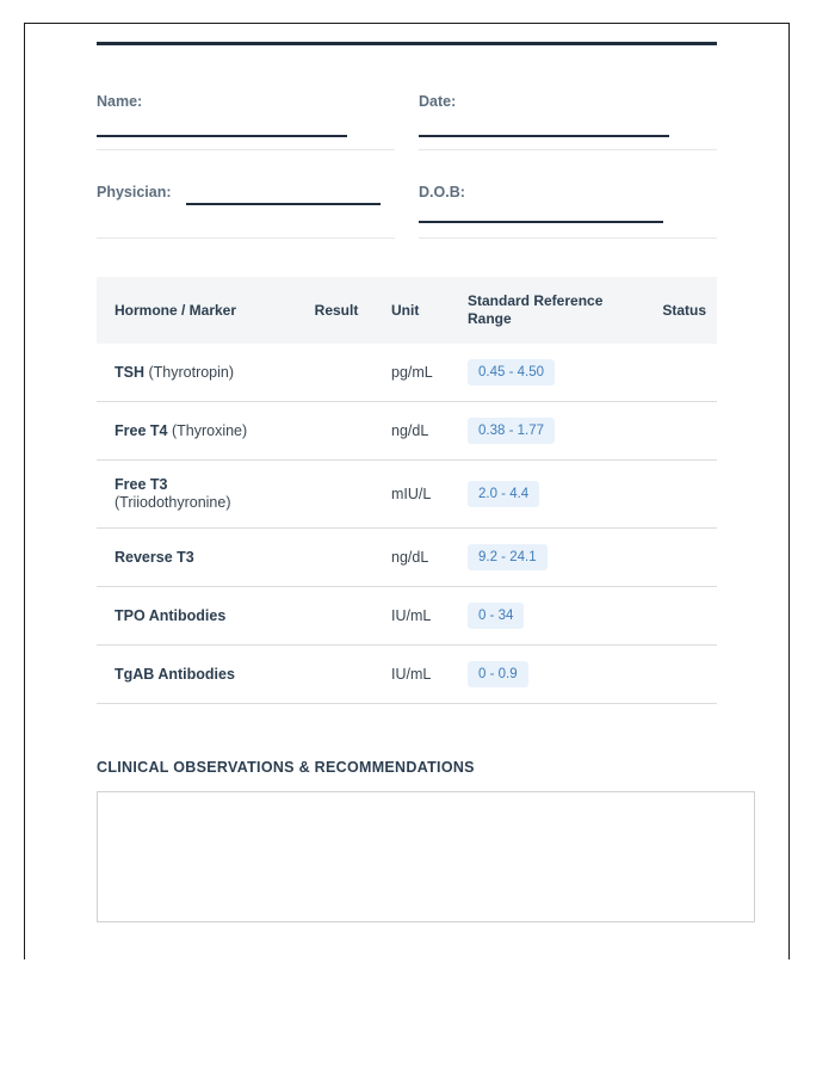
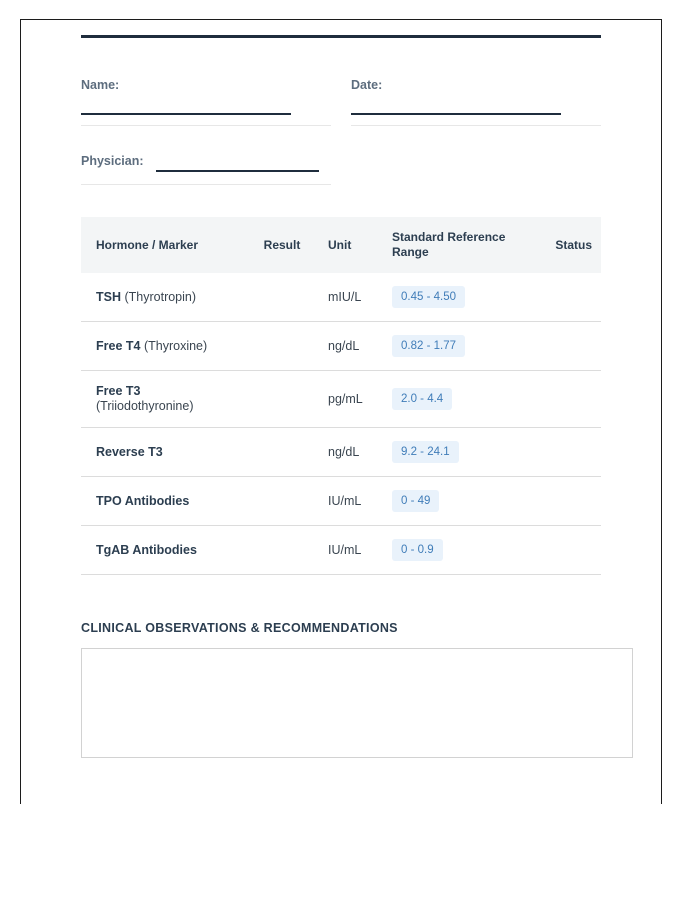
  Name:
  Date:
  Physician:
- D.O.B:
  Hormone / Marker	Result	Unit	Standard Reference Range	Status
- TSH (Thyrotropin)		pg/mL	0.45 - 4.50
+ TSH (Thyrotropin)		mIU/L	0.45 - 4.50
- Free T4 (Thyroxine)		ng/dL	0.38 - 1.77
+ Free T4 (Thyroxine)		ng/dL	0.82 - 1.77
- Free T3 (Triiodothyronine)		mIU/L	2.0 - 4.4
+ Free T3 (Triiodothyronine)		pg/mL	2.0 - 4.4
  Reverse T3		ng/dL	9.2 - 24.1
- TPO Antibodies		IU/mL	0 - 34
+ TPO Antibodies		IU/mL	0 - 49
  TgAB Antibodies		IU/mL	0 - 0.9
  CLINICAL OBSERVATIONS & RECOMMENDATIONS
